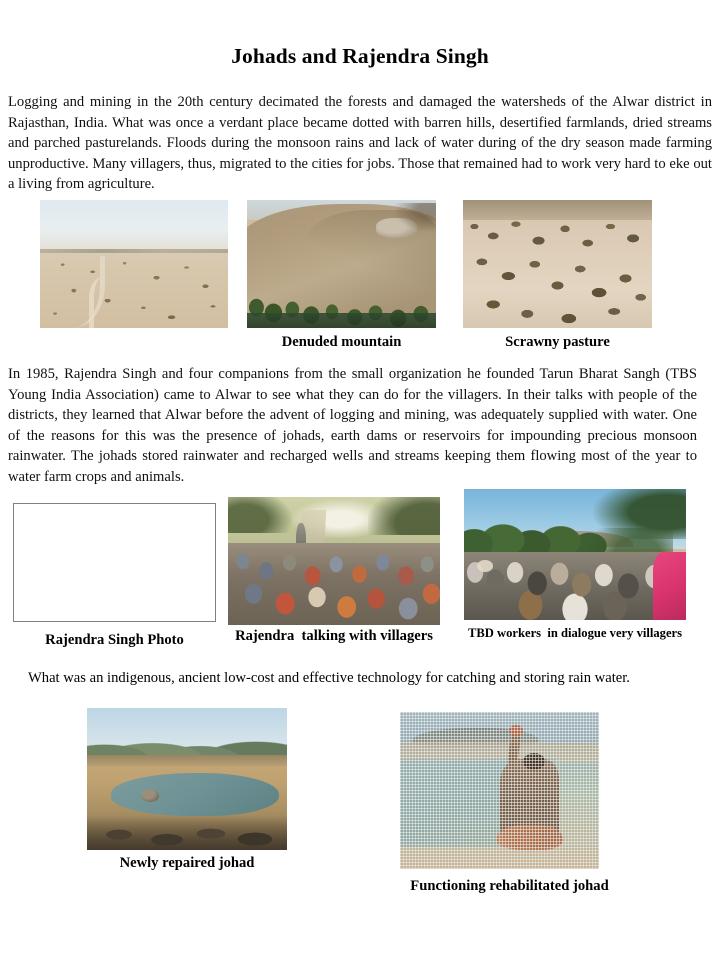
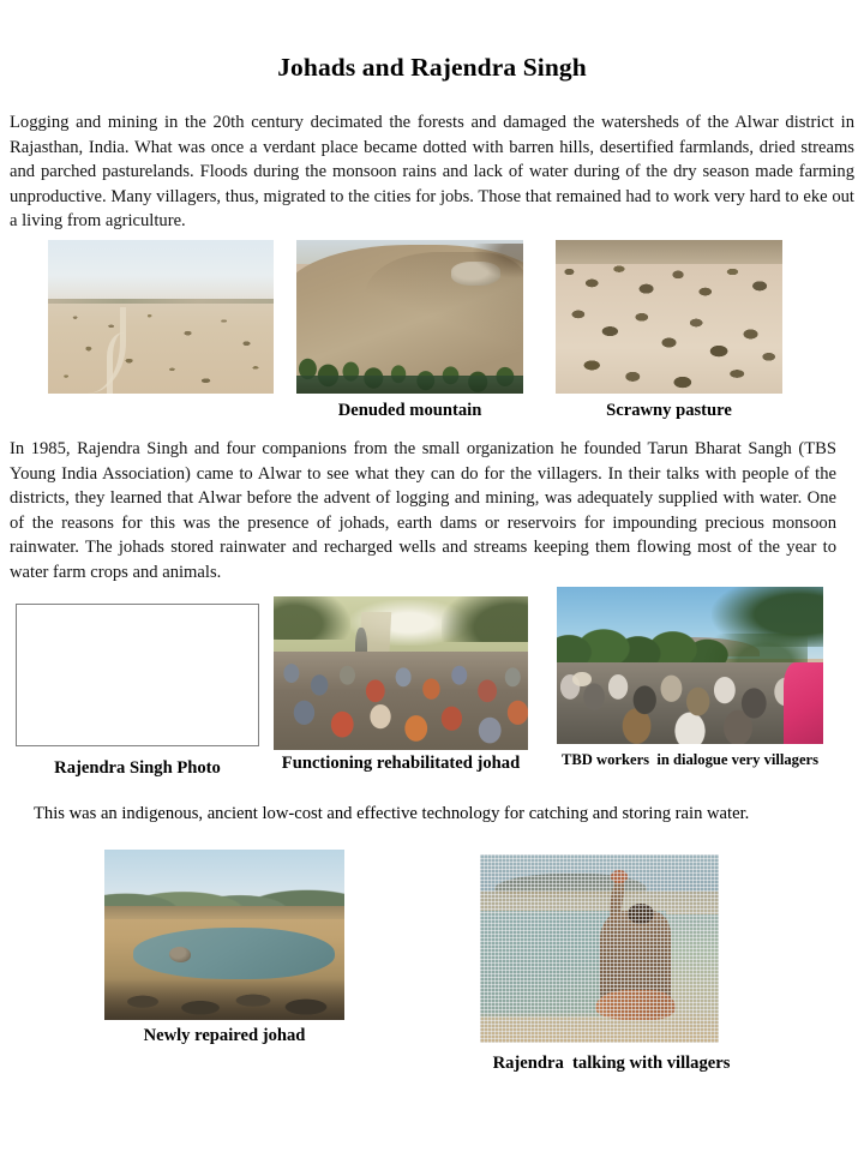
  Johads and Rajendra Singh
  Logging and mining in the 20th century decimated the forests and damaged the watersheds of the Alwar district in Rajasthan, India. What was once a verdant place became dotted with barren hills, desertified farmlands, dried streams and parched pasturelands. Floods during the monsoon rains and lack of water during of the dry season made farming unproductive. Many villagers, thus, migrated to the cities for jobs. Those that remained had to work very hard to eke out a living from agriculture.
  Denuded mountain
  Scrawny pasture
  In 1985, Rajendra Singh and four companions from the small organization he founded Tarun Bharat Sangh (TBS Young India Association) came to Alwar to see what they can do for the villagers. In their talks with people of the districts, they learned that Alwar before the advent of logging and mining, was adequately supplied with water. One of the reasons for this was the presence of johads, earth dams or reservoirs for impounding precious monsoon rainwater. The johads stored rainwater and recharged wells and streams keeping them flowing most of the year to water farm crops and animals.
  Rajendra Singh Photo
- Rajendra talking with villagers
+ Functioning rehabilitated johad
  TBD workers in dialogue very villagers
- What was an indigenous, ancient low-cost and effective technology for catching and storing rain water.
+ This was an indigenous, ancient low-cost and effective technology for catching and storing rain water.
  Newly repaired johad
- Functioning rehabilitated johad
+ Rajendra talking with villagers
